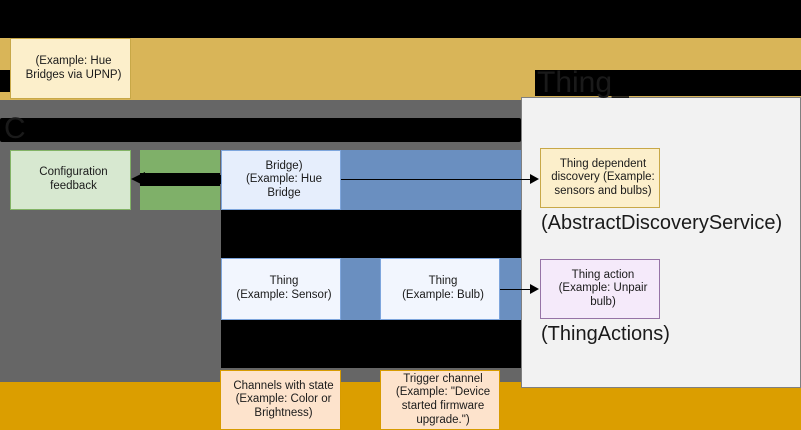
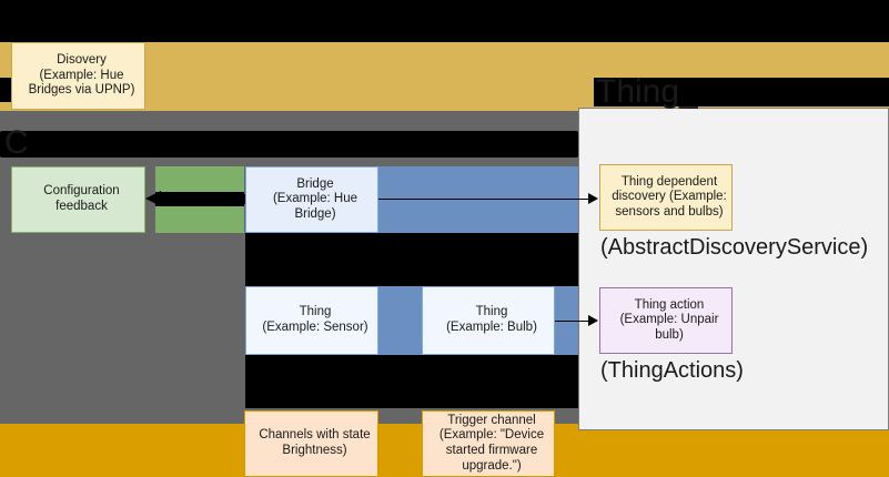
  Thing_
  C
+ Disovery
  (Example: Hue
  Bridges via UPNP)
  Configuration
  feedback
- Bridge)
+ Bridge
  (Example: Hue
- Bridge
+ Bridge)
  Thing
  (Example: Sensor)
  Thing
  (Example: Bulb)
  Channels with state
- (Example: Color or
  Brightness)
  Trigger channel
  (Example: "Device
  started firmware
  upgrade.")
  Thing dependent
  discovery (Example:
  sensors and bulbs)
  Thing action
  (Example: Unpair
  bulb)
  (AbstractDiscoveryService)
  (ThingActions)
